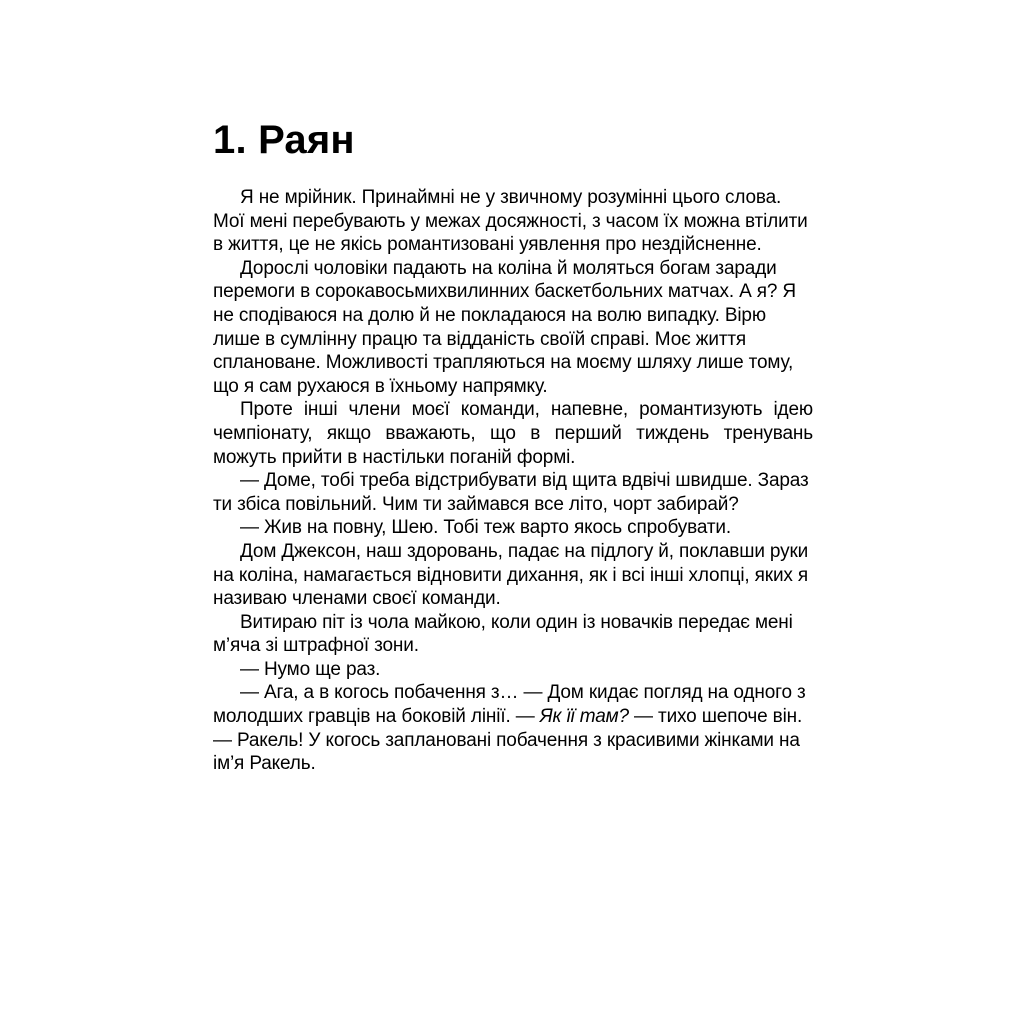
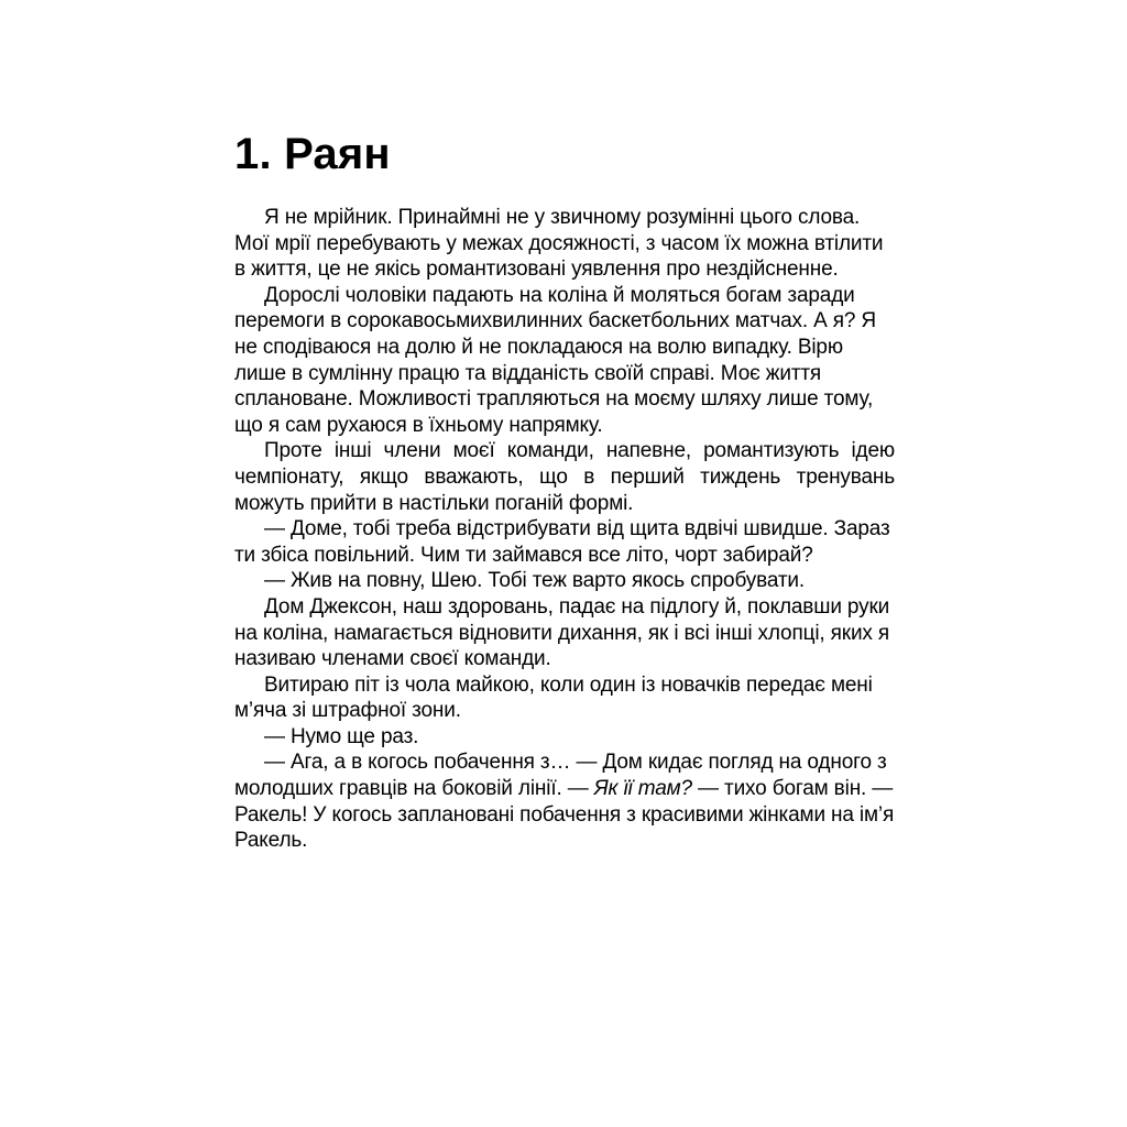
  1. Раян
- Я не мрійник. Принаймні не у звичному розумінні цього слова. Мої мені перебувають у межах досяжності, з часом їх можна втілити в життя, це не якісь романтизовані уявлення про нездійсненне.
+ Я не мрійник. Принаймні не у звичному розумінні цього слова. Мої мрії перебувають у межах досяжності, з часом їх можна втілити в життя, це не якісь романтизовані уявлення про нездійсненне.
  Дорослі чоловіки падають на коліна й моляться богам заради перемоги в сорокавосьмихвилинних баскетбольних матчах. А я? Я не сподіваюся на долю й не покладаюся на волю випадку. Вірю лише в сумлінну працю та відданість своїй справі. Моє життя сплановане. Можливості трапляються на моєму шляху лише тому, що я сам рухаюся в їхньому напрямку.
  Проте інші члени моєї команди, напевне, романтизують ідею чемпіонату, якщо вважають, що в перший тиждень тренувань можуть прийти в настільки поганій формі.
  — Доме, тобі треба відстрибувати від щита вдвічі швидше. Зараз ти збіса повільний. Чим ти займався все літо, чорт забирай?
  — Жив на повну, Шею. Тобі теж варто якось спробувати.
  Дом Джексон, наш здоровань, падає на підлогу й, поклавши руки на коліна, намагається відновити дихання, як і всі інші хлопці, яких я називаю членами своєї команди.
  Витираю піт із чола майкою, коли один із новачків передає мені м’яча зі штрафної зони.
  — Нумо ще раз.
- — Ага, а в когось побачення з… — Дом кидає погляд на одного з молодших гравців на боковій лінії. — Як її там? — тихо шепоче він. — Ракель! У когось заплановані побачення з красивими жінками на ім’я Ракель.
+ — Ага, а в когось побачення з… — Дом кидає погляд на одного з молодших гравців на боковій лінії. — Як її там? — тихо богам він. — Ракель! У когось заплановані побачення з красивими жінками на ім’я Ракель.
